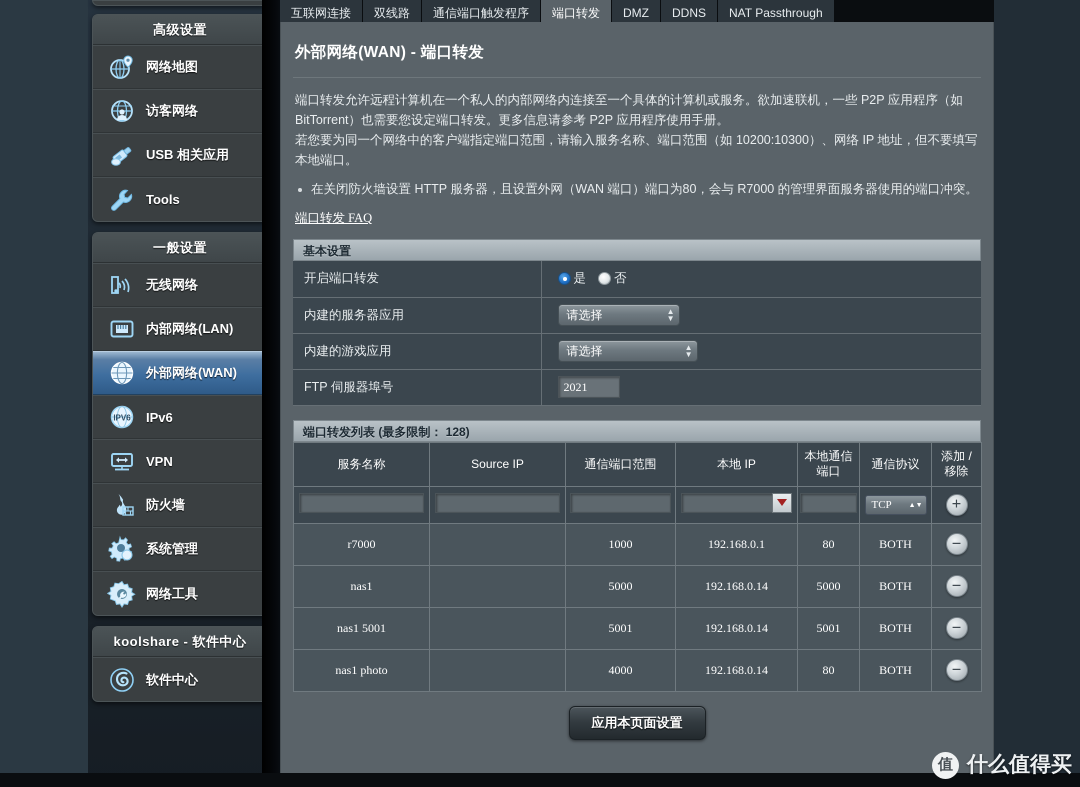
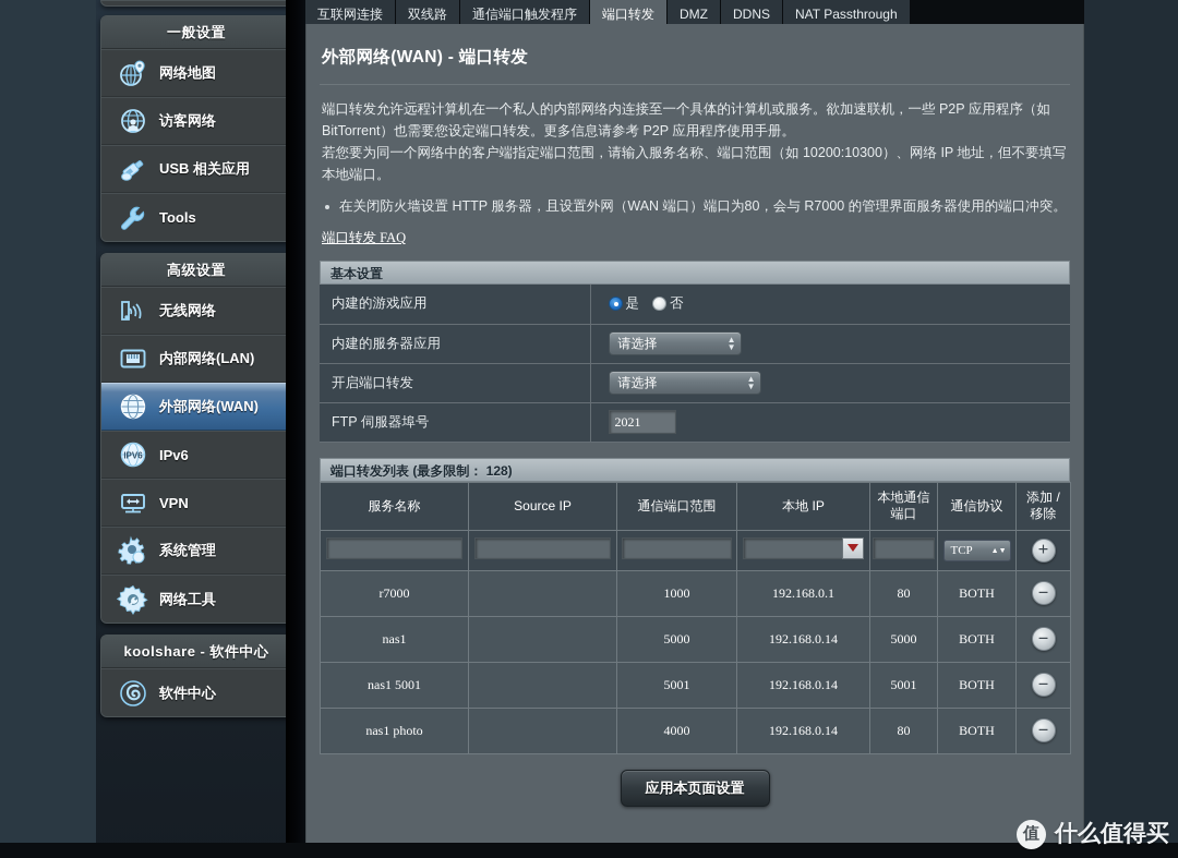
- 高级设置
+ 一般设置
  网络地图
  访客网络
  USB 相关应用
  Tools
- 一般设置
+ 高级设置
  无线网络
  内部网络(LAN)
  外部网络(WAN)
  IPV6
  IPv6
  VPN
- 防火墙
  系统管理
  网络工具
  koolshare - 软件中心
  软件中心
  互联网连接
  双线路
  通信端口触发程序
  端口转发
  DMZ
  DDNS
  NAT Passthrough
  外部网络(WAN) - 端口转发
  端口转发允许远程计算机在一个私人的内部网络内连接至一个具体的计算机或服务。欲加速联机，一些 P2P 应用程序（如 BitTorrent）也需要您设定端口转发。更多信息请参考 P2P 应用程序使用手册。
  若您要为同一个网络中的客户端指定端口范围，请输入服务名称、端口范围（如 10200:10300）、网络 IP 地址，但不要填写本地端口。
  在关闭防火墙设置 HTTP 服务器，且设置外网（WAN 端口）端口为80，会与 R7000 的管理界面服务器使用的端口冲突。
  端口转发 FAQ
  基本设置
- 开启端口转发	是 否
+ 内建的游戏应用	是 否
  内建的服务器应用	请选择 ▲▼
- 内建的游戏应用	请选择 ▲▼
+ 开启端口转发	请选择 ▲▼
  FTP 伺服器埠号	2021
  端口转发列表 (最多限制： 128)
  服务名称	Source IP	通信端口范围	本地 IP	本地通信端口	通信协议	添加 / 移除
  					TCP ▲▼	+
  r7000		1000	192.168.0.1	80	BOTH	−
  nas1		5000	192.168.0.14	5000	BOTH	−
  nas1 5001		5001	192.168.0.14	5001	BOTH	−
  nas1 photo		4000	192.168.0.14	80	BOTH	−
  应用本页面设置
  值
  什么值得买
